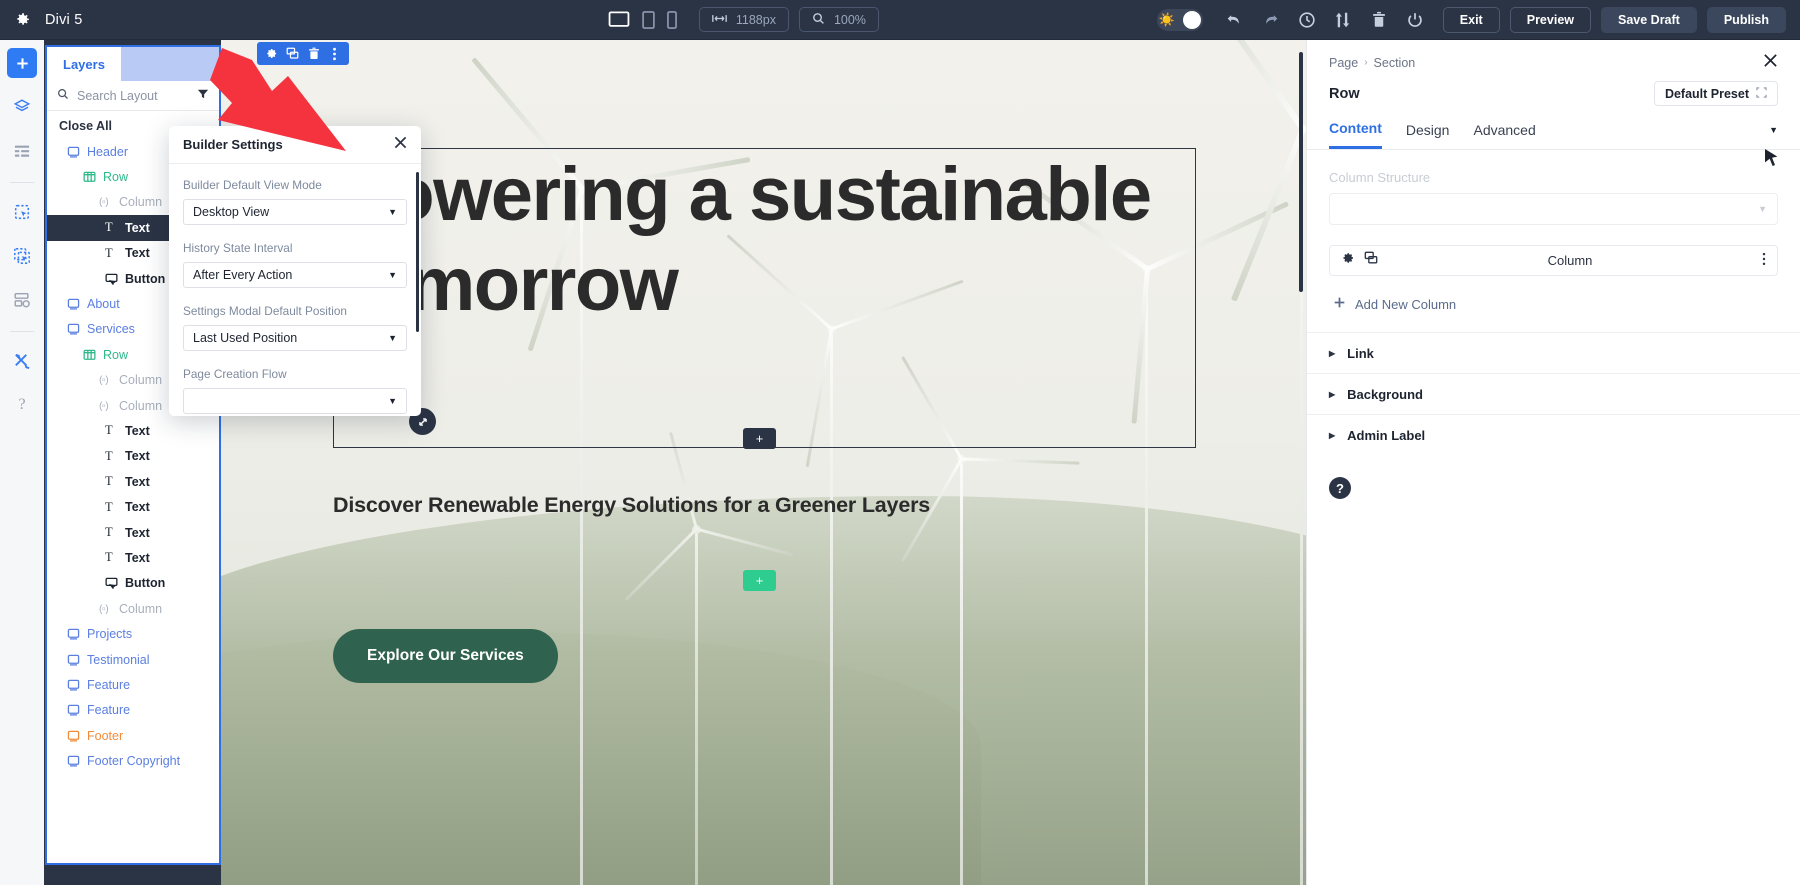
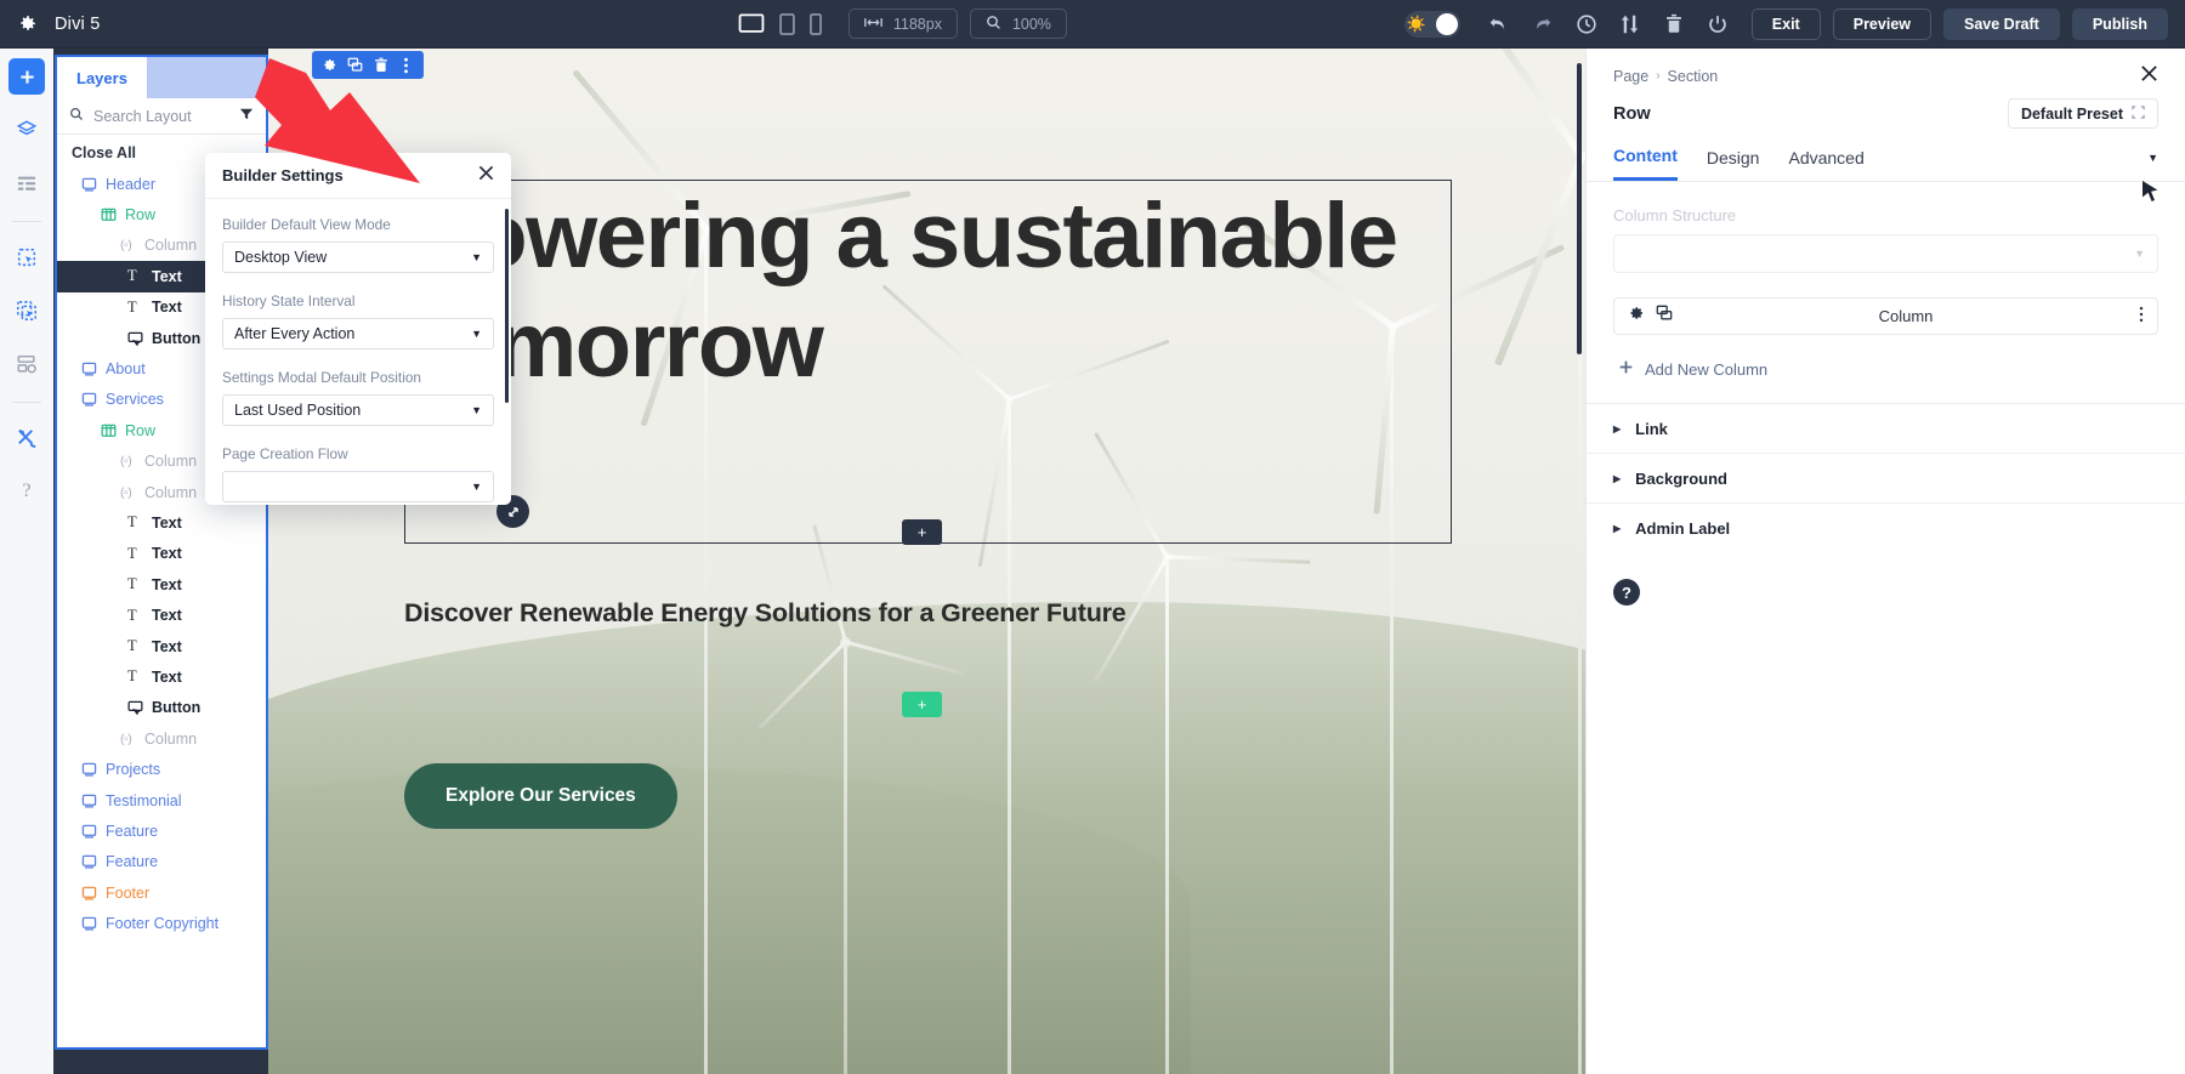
  Divi 5
  1188px
  100%
  ☀️
  Exit
  Preview
  Save Draft
  Publish
  wering a sustainable morrow
- Discover Renewable Energy Solutions for a Greener Layers
+ Discover Renewable Energy Solutions for a Greener Future
  Explore Our Services
  +
  +
  ?
  Layers
  Search Layout
  Close All
  Header
  Row
  (▫)
  Column
  T
  Text
  T
  Text
  Button
  About
  Services
  Row
  (▫)
  Column
  (▫)
  Column
  T
  Text
  T
  Text
  T
  Text
  T
  Text
  T
  Text
  T
  Text
  Button
  (▫)
  Column
  Projects
  Testimonial
  Feature
  Feature
  Footer
  Footer Copyright
  Builder Settings
  Builder Default View Mode
  Desktop View
  ▼
  History State Interval
  After Every Action
  ▼
  Settings Modal Default Position
  Last Used Position
  ▼
  Page Creation Flow
  ▼
  Page
  ›
  Section
  Row
  Default Preset
  Content
  Design
  Advanced
  ▼
  Column Structure
  ▼
  Column
  Add New Column
  ▶
  Link
  ▶
  Background
  ▶
  Admin Label
  ?
